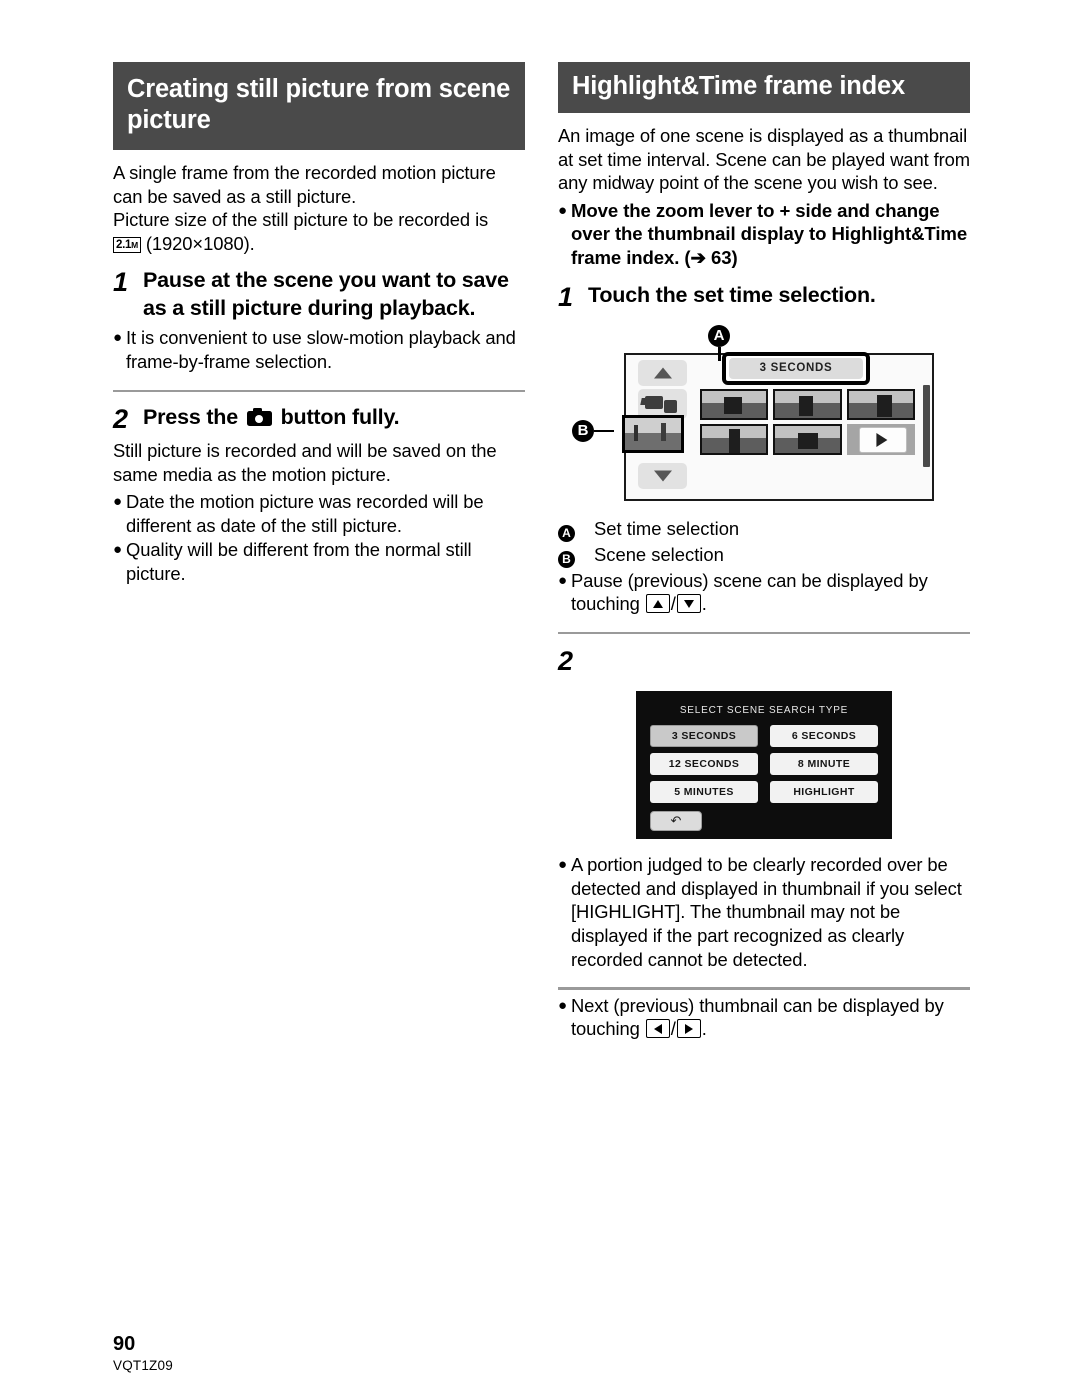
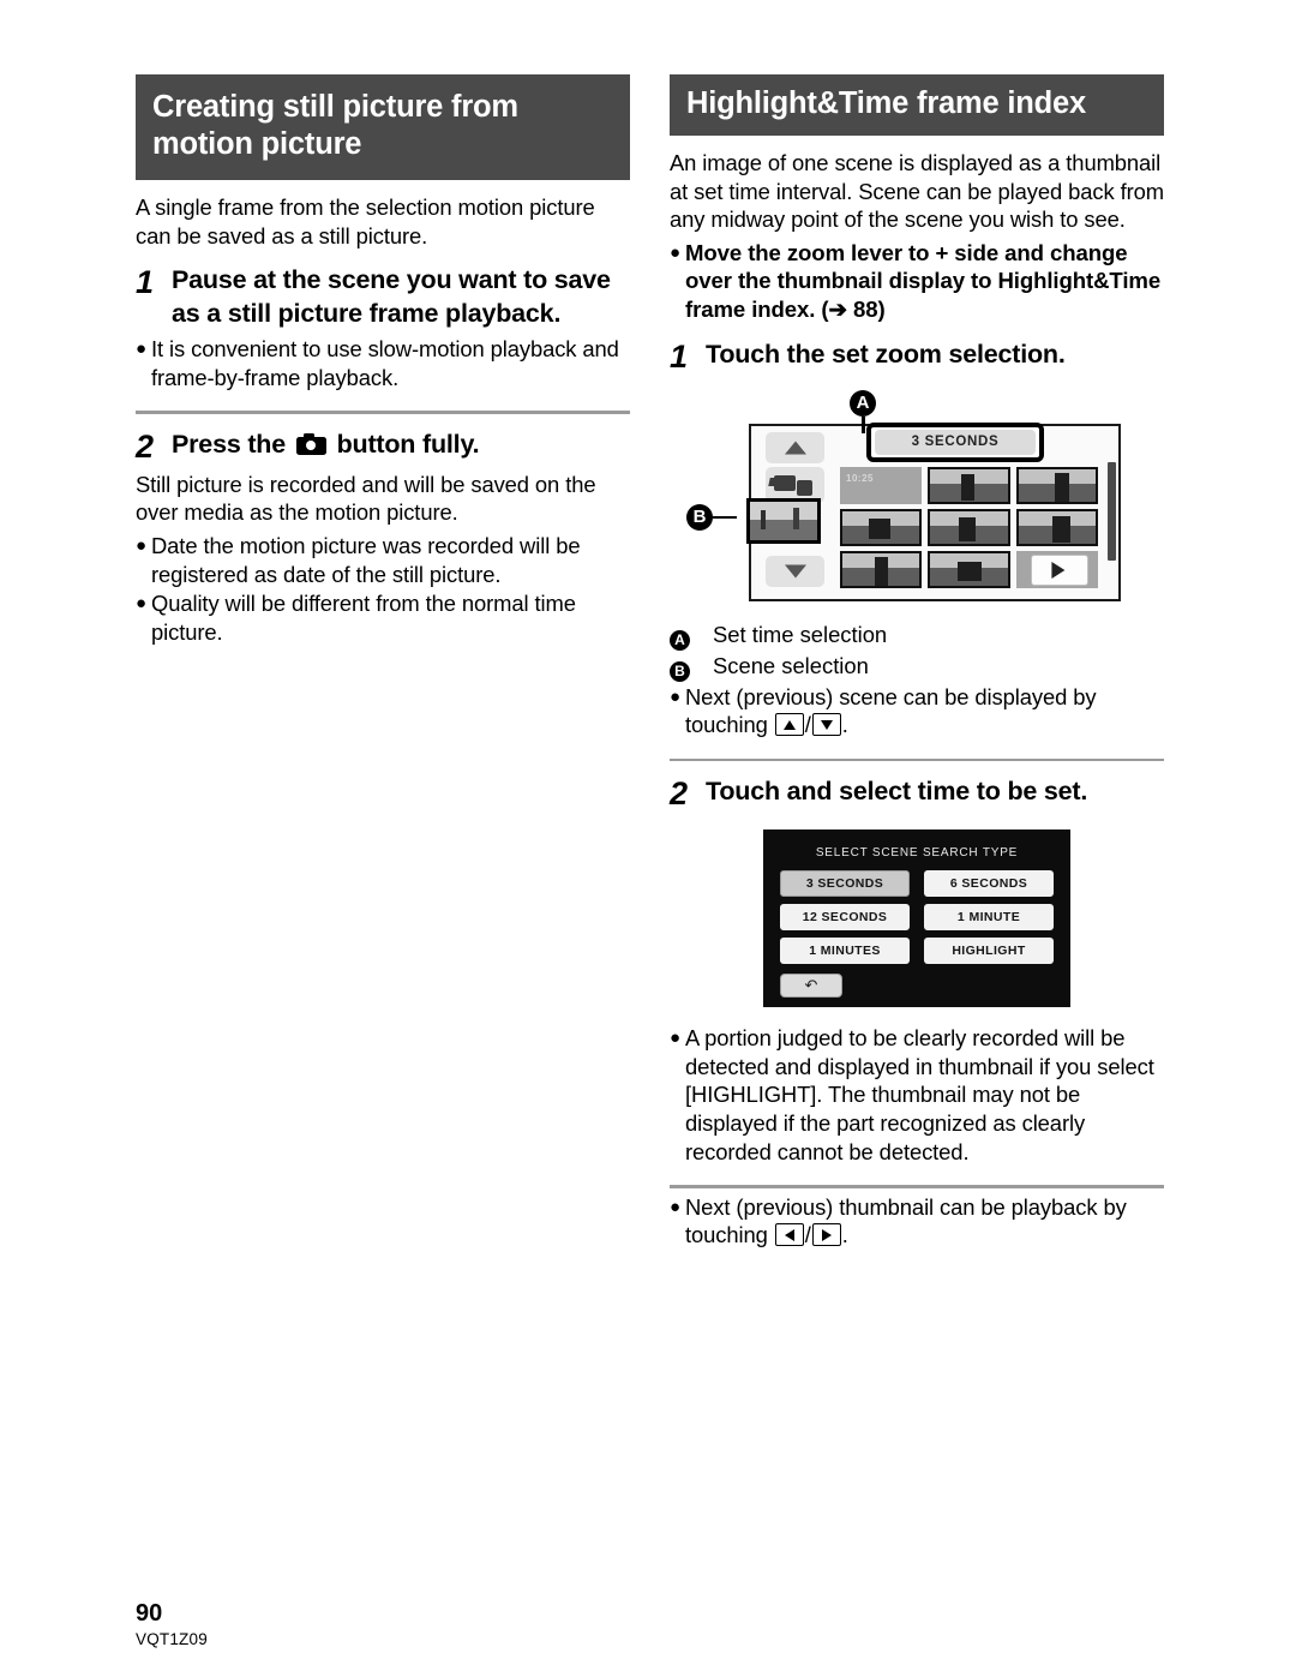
- Creating still picture from scene picture
+ Creating still picture from motion picture
- A single frame from the recorded motion picture can be saved as a still picture.
+ A single frame from the selection motion picture can be saved as a still picture.
- Picture size of the still picture to be recorded is
- 2.1M (1920×1080).
  1
- Pause at the scene you want to save as a still picture during playback.
+ Pause at the scene you want to save as a still picture frame playback.
  ●
- It is convenient to use slow-motion playback and frame-by-frame selection.
+ It is convenient to use slow-motion playback and frame-by-frame playback.
  2
  Press the button fully.
- Still picture is recorded and will be saved on the same media as the motion picture.
+ Still picture is recorded and will be saved on the over media as the motion picture.
  ●
- Date the motion picture was recorded will be different as date of the still picture.
+ Date the motion picture was recorded will be registered as date of the still picture.
  ●
- Quality will be different from the normal still picture.
+ Quality will be different from the normal time picture.
  Highlight&Time frame index
- An image of one scene is displayed as a thumbnail at set time interval. Scene can be played want from any midway point of the scene you wish to see.
+ An image of one scene is displayed as a thumbnail at set time interval. Scene can be played back from any midway point of the scene you wish to see.
  ●
- Move the zoom lever to + side and change over the thumbnail display to Highlight&Time frame index. (➔ 63)
+ Move the zoom lever to + side and change over the thumbnail display to Highlight&Time frame index. (➔ 88)
  1
- Touch the set time selection.
+ Touch the set zoom selection.
  A
  B
+ 10:25
  3 SECONDS
  A
  Set time selection
  B
  Scene selection
  ●
- Pause (previous) scene can be displayed by touching / .
+ Next (previous) scene can be displayed by touching / .
  2
+ Touch and select time to be set.
  SELECT SCENE SEARCH TYPE
  3 SECONDS
  6 SECONDS
  12 SECONDS
- 8 MINUTE
+ 1 MINUTE
- 5 MINUTES
+ 1 MINUTES
  HIGHLIGHT
  ↶
  ●
- A portion judged to be clearly recorded over be detected and displayed in thumbnail if you select [HIGHLIGHT]. The thumbnail may not be displayed if the part recognized as clearly recorded cannot be detected.
+ A portion judged to be clearly recorded will be detected and displayed in thumbnail if you select [HIGHLIGHT]. The thumbnail may not be displayed if the part recognized as clearly recorded cannot be detected.
  ●
- Next (previous) thumbnail can be displayed by touching / .
+ Next (previous) thumbnail can be playback by touching / .
  90
  VQT1Z09
